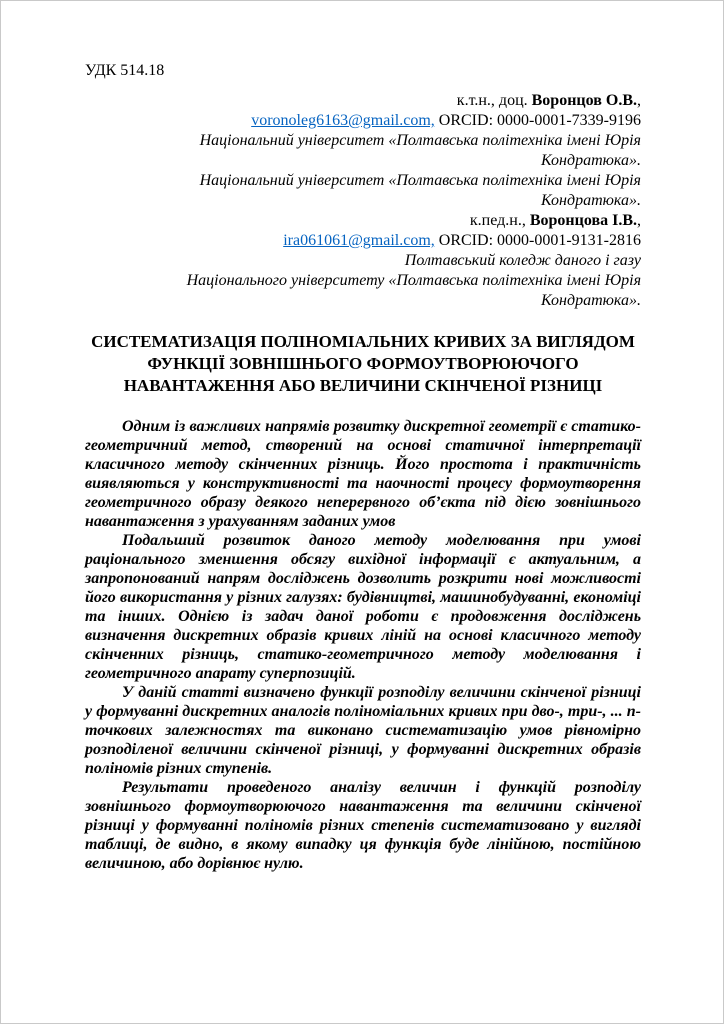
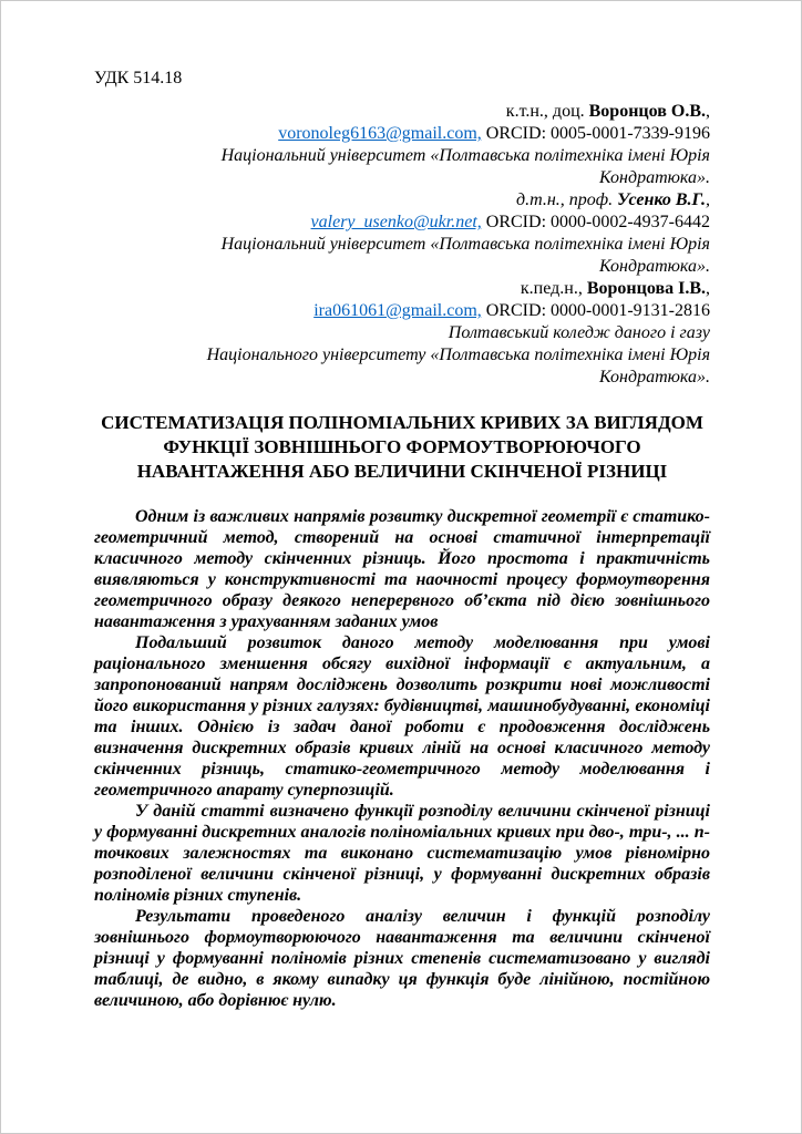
  УДК 514.18
  к.т.н., доц. Воронцов О.В.,
- voronoleg6163@gmail.com, ORCID: 0000-0001-7339-9196
+ voronoleg6163@gmail.com, ORCID: 0005-0001-7339-9196
  Національний університет «Полтавська політехніка імені Юрія
  Кондратюка».
+ д.т.н., проф. Усенко В.Г.,
+ valery_usenko@ukr.net, ORCID: 0000-0002-4937-6442
  Національний університет «Полтавська політехніка імені Юрія
  Кондратюка».
  к.пед.н., Воронцова І.В.,
  ira061061@gmail.com, ORCID: 0000-0001-9131-2816
  Полтавський коледж даного і газу
  Національного університету «Полтавська політехніка імені Юрія
  Кондратюка».
  СИСТЕМАТИЗАЦІЯ ПОЛІНОМІАЛЬНИХ КРИВИХ ЗА ВИГЛЯДОМ
  ФУНКЦІЇ ЗОВНІШНЬОГО ФОРМОУТВОРЮЮЧОГО
  НАВАНТАЖЕННЯ АБО ВЕЛИЧИНИ СКІНЧЕНОЇ РІЗНИЦІ
  Одним із важливих напрямів розвитку дискретної геометрії є статико-геометричний метод, створений на основі статичної інтерпретації класичного методу скінченних різниць. Його простота і практичність виявляються у конструктивності та наочності процесу формоутворення геометричного образу деякого неперервного об’єкта під дією зовнішнього навантаження з урахуванням заданих умов
  Подальший розвиток даного методу моделювання при умові раціонального зменшення обсягу вихідної інформації є актуальним, а запропонований напрям досліджень дозволить розкрити нові можливості його використання у різних галузях: будівництві, машинобудуванні, економіці та інших. Однією із задач даної роботи є продовження досліджень визначення дискретних образів кривих ліній на основі класичного методу скінченних різниць, статико-геометричного методу моделювання і геометричного апарату суперпозицій.
  У даній статті визначено функції розподілу величини скінченої різниці у формуванні дискретних аналогів поліноміальних кривих при дво-, три-, ... n- точкових залежностях та виконано систематизацію умов рівномірно розподіленої величини скінченої різниці, у формуванні дискретних образів поліномів різних ступенів.
  Результати проведеного аналізу величин і функцій розподілу зовнішнього формоутворюючого навантаження та величини скінченої різниці у формуванні поліномів різних степенів систематизовано у вигляді таблиці, де видно, в якому випадку ця функція буде лінійною, постійною величиною, або дорівнює нулю.
